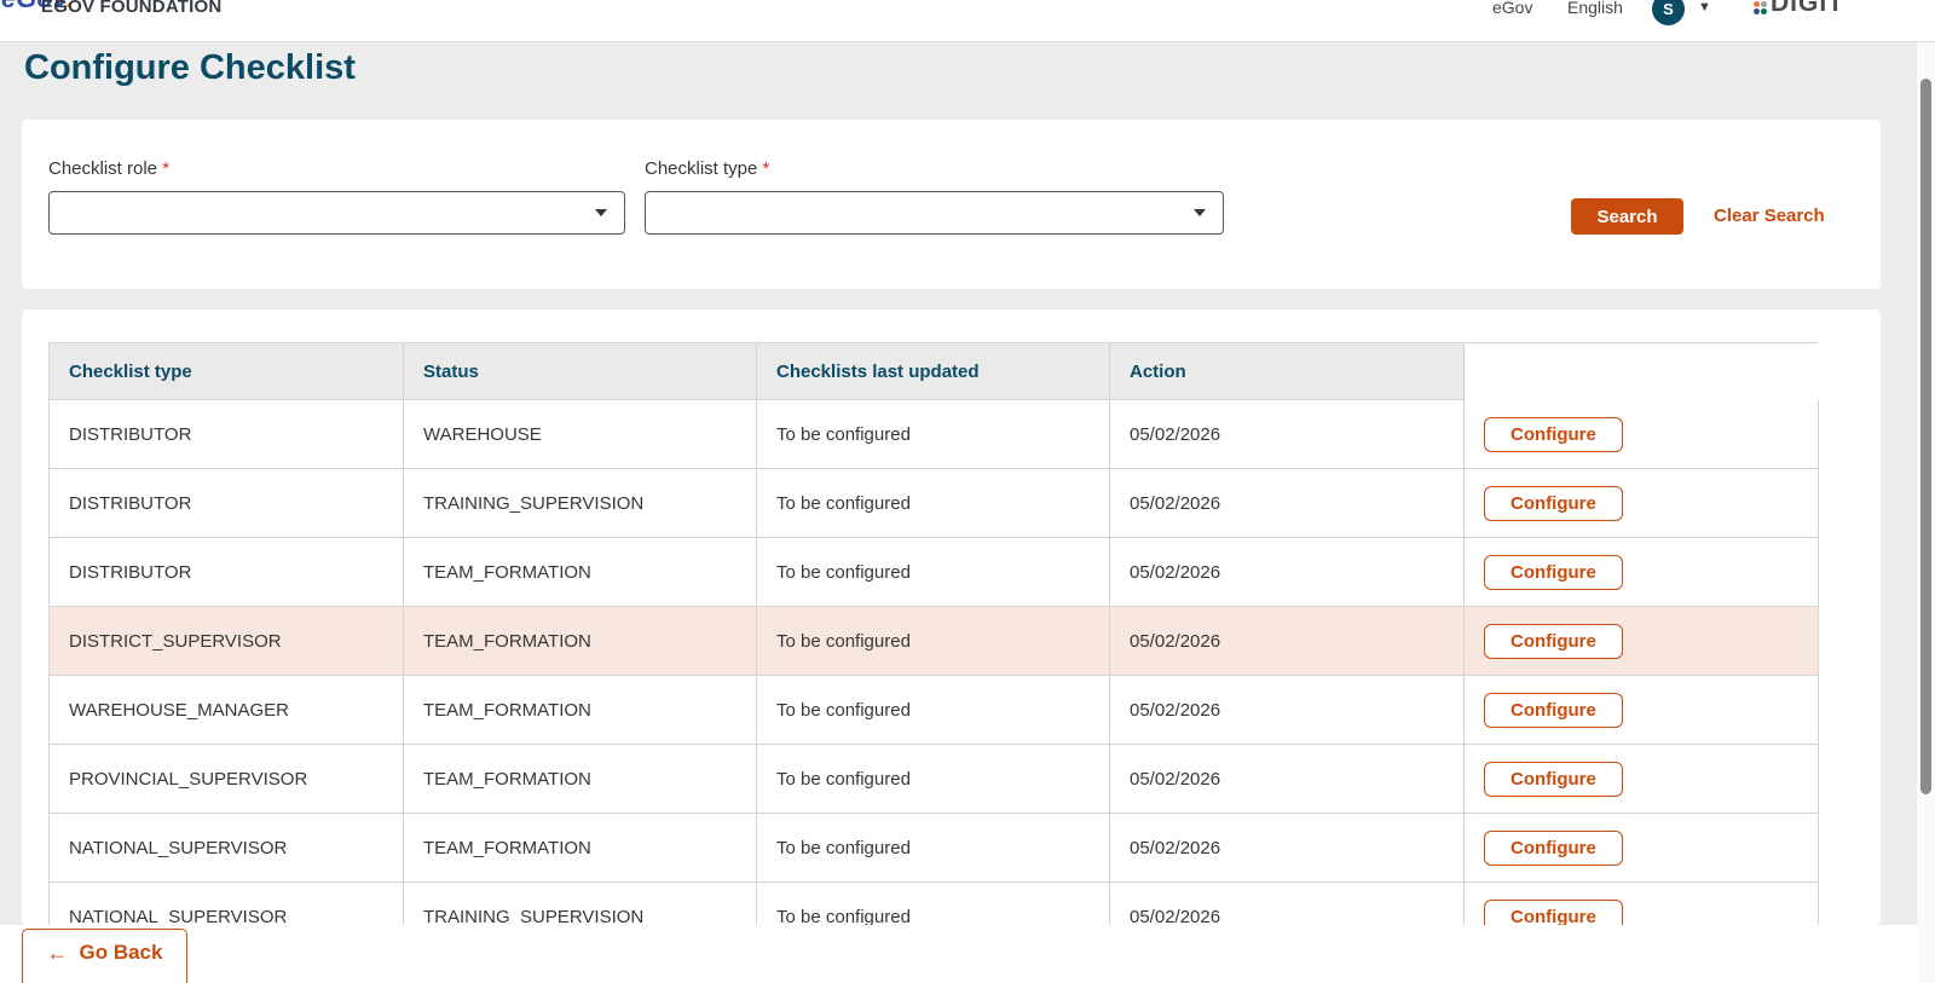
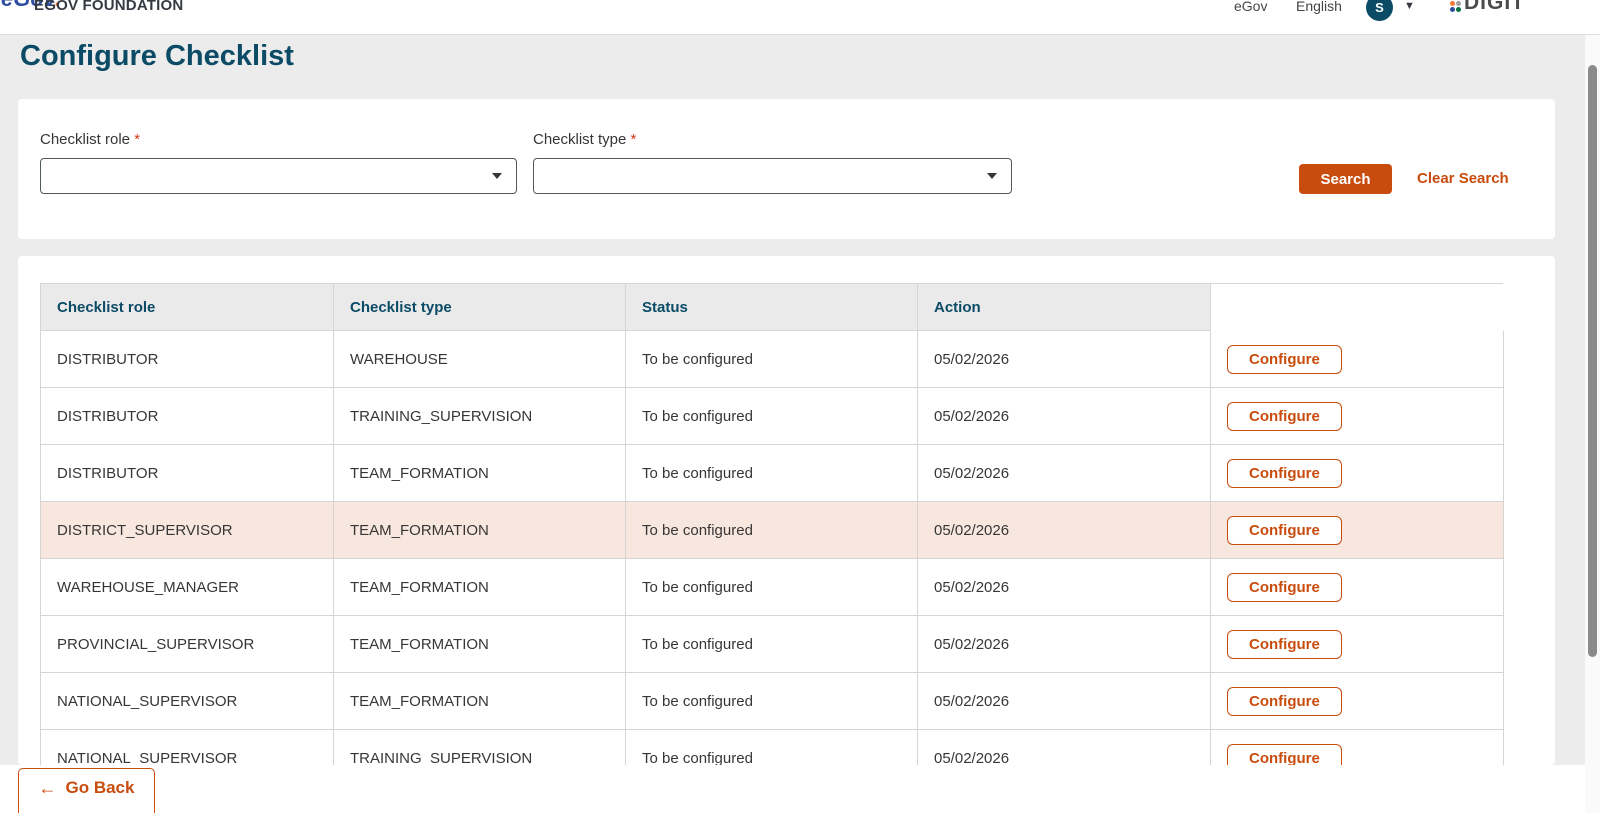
  EGOV FOUNDATION
  eGov
  English
  S
  ▼
  DIGIT
  Configure Checklist
  Checklist role *
  Checklist type *
  Search
  Clear Search
+ Checklist role
  Checklist type
  Status
- Checklists last updated
  Action
  DISTRIBUTOR
  WAREHOUSE
  To be configured
  05/02/2026
  Configure
  DISTRIBUTOR
  TRAINING_SUPERVISION
  To be configured
  05/02/2026
  Configure
  DISTRIBUTOR
  TEAM_FORMATION
  To be configured
  05/02/2026
  Configure
  DISTRICT_SUPERVISOR
  TEAM_FORMATION
  To be configured
  05/02/2026
  Configure
  WAREHOUSE_MANAGER
  TEAM_FORMATION
  To be configured
  05/02/2026
  Configure
  PROVINCIAL_SUPERVISOR
  TEAM_FORMATION
  To be configured
  05/02/2026
  Configure
  NATIONAL_SUPERVISOR
  TEAM_FORMATION
  To be configured
  05/02/2026
  Configure
  NATIONAL_SUPERVISOR
  TRAINING_SUPERVISION
  To be configured
  05/02/2026
  Configure
  ←
  Go Back
